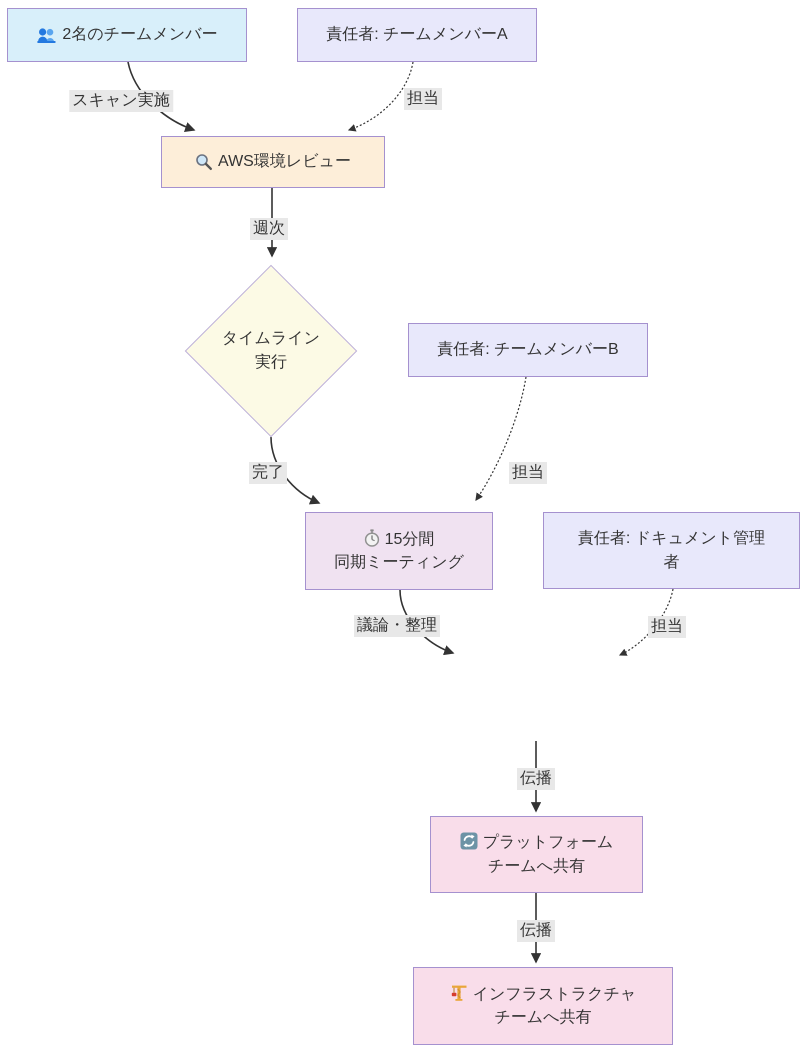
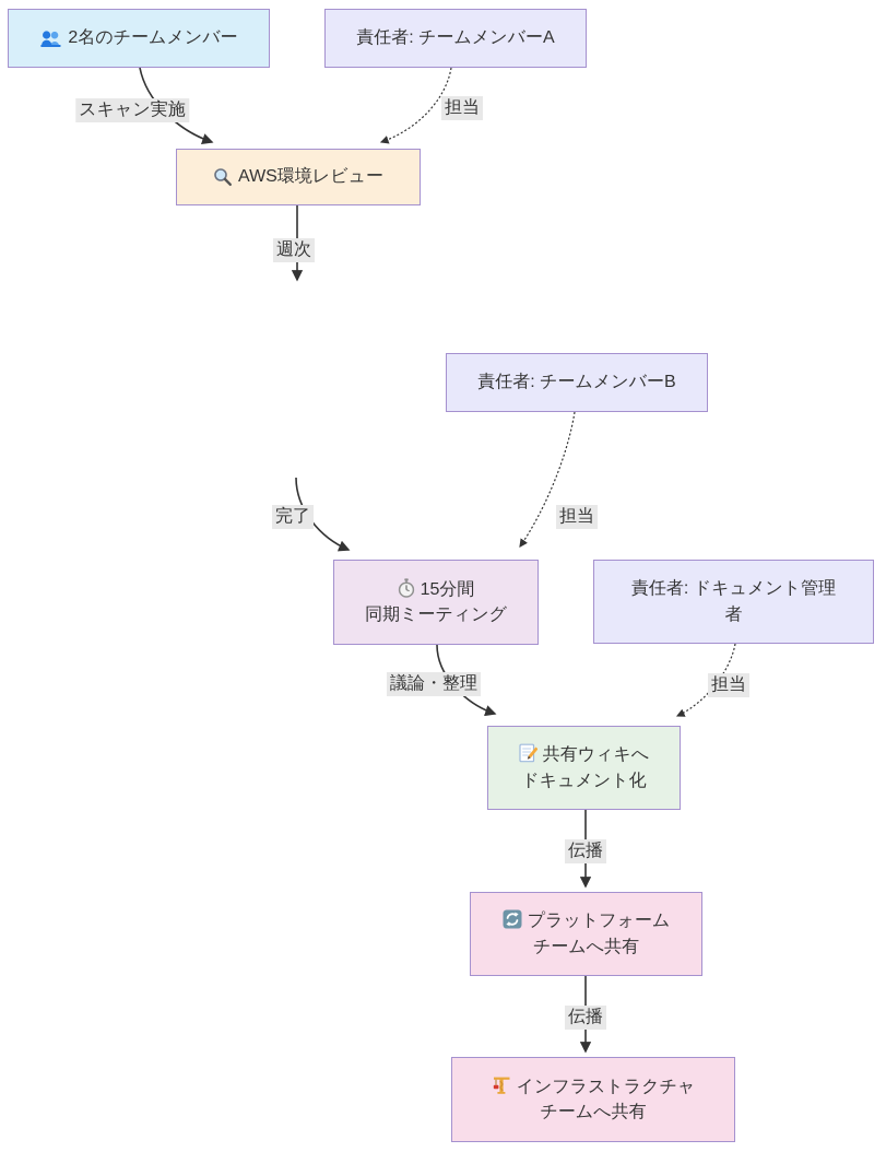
  2名のチームメンバー
  責任者: チームメンバーA
  AWS環境レビュー
- タイムライン
- 実行
  責任者: チームメンバーB
  15分間
  同期ミーティング
  責任者: ドキュメント管理
  者
+ 共有ウィキへ
+ ドキュメント化
  プラットフォーム
  チームへ共有
  インフラストラクチャ
  チームへ共有
  スキャン実施
  担当
  週次
  完了
  担当
  議論・整理
  担当
  伝播
  伝播
